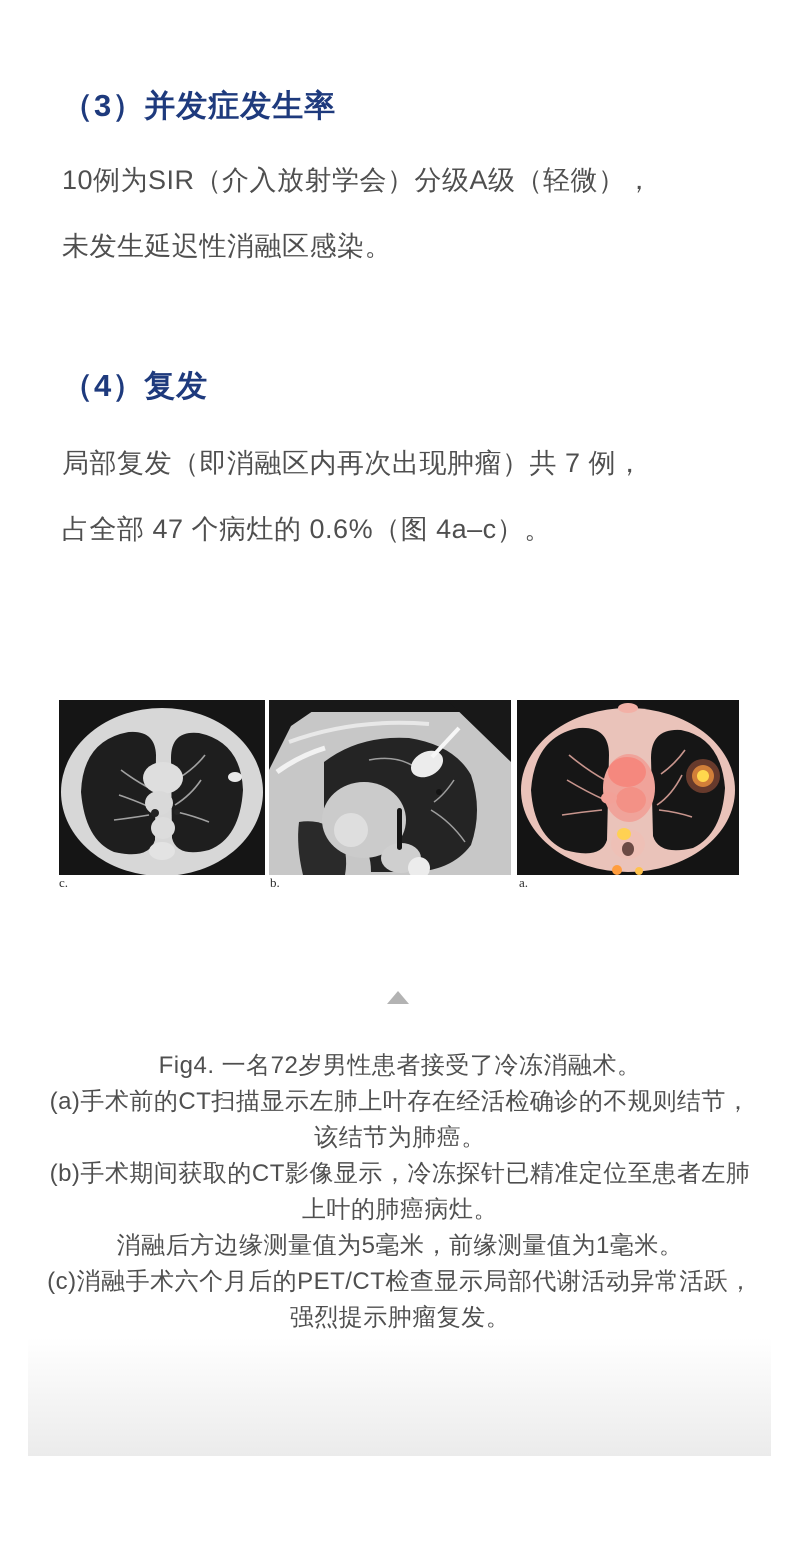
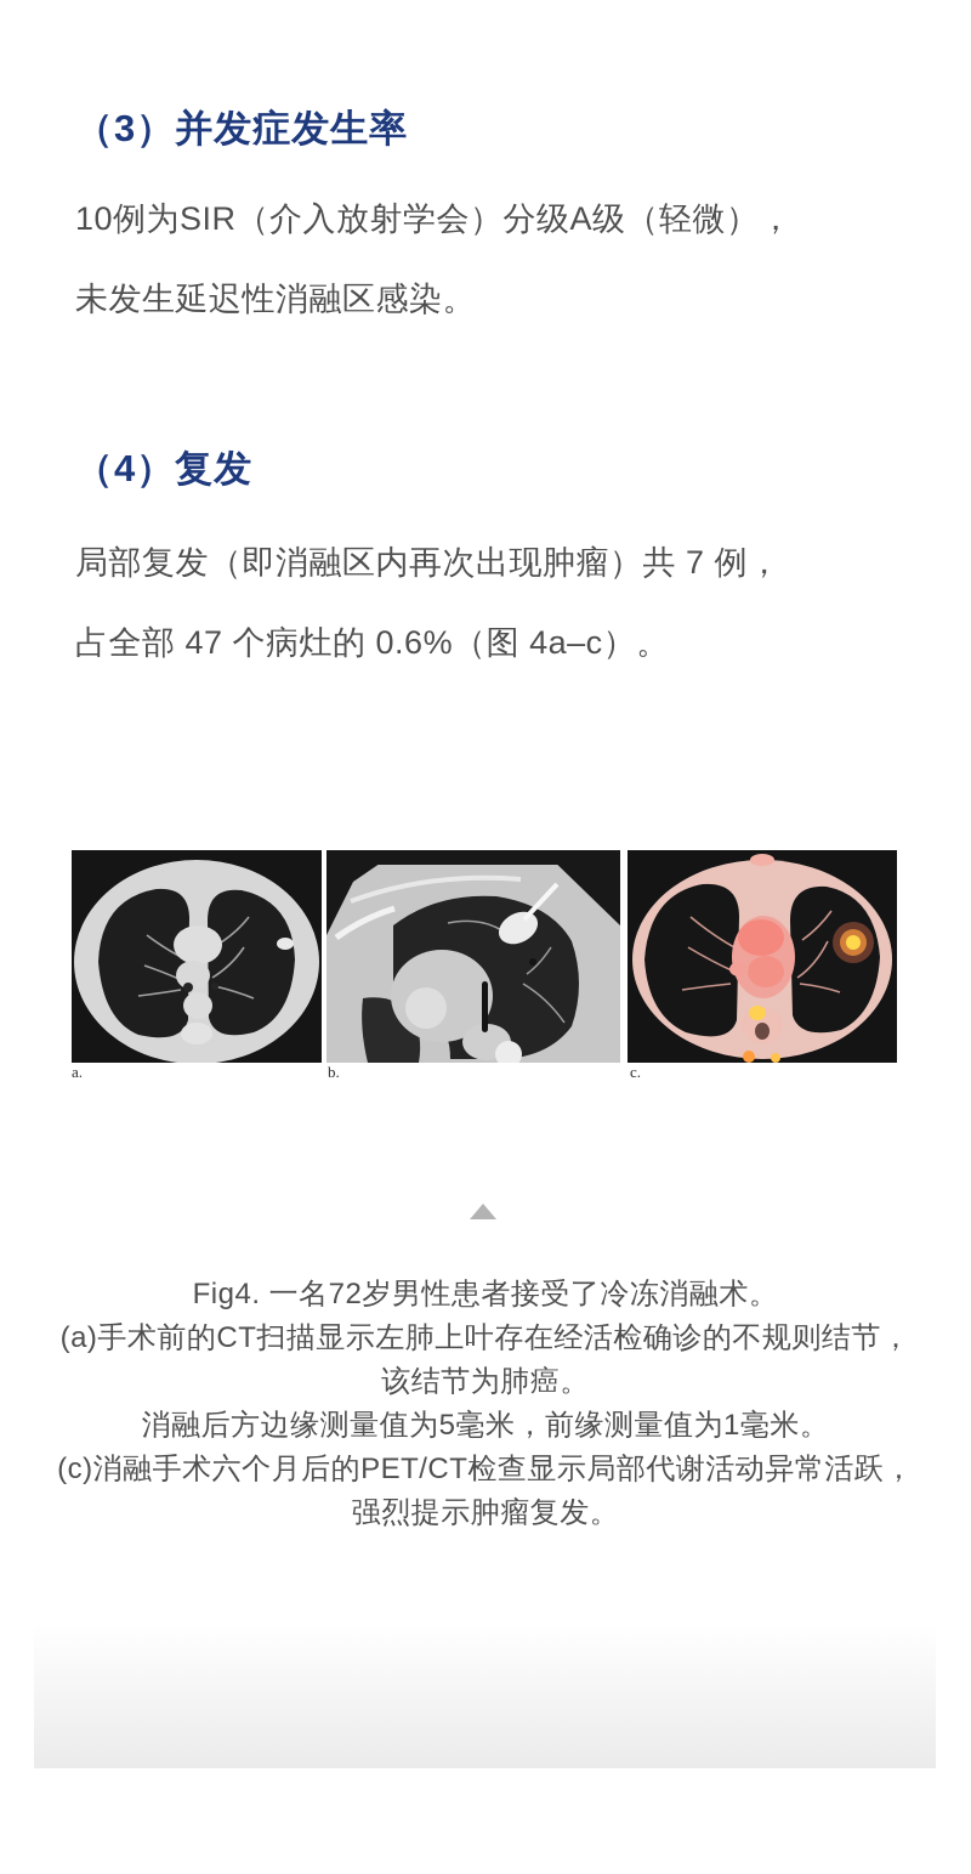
  （3）并发症发生率
  10例为SIR（介入放射学会）分级A级（轻微），
  未发生延迟性消融区感染。
  （4）复发
  局部复发（即消融区内再次出现肿瘤）共 7 例，
  占全部 47 个病灶的 0.6%（图 4a–c）。
- c.
+ a.
  b.
- a.
+ c.
  Fig4. 一名72岁男性患者接受了冷冻消融术。
  (a)手术前的CT扫描显示左肺上叶存在经活检确诊的不规则结节，
  该结节为肺癌。
- (b)手术期间获取的CT影像显示，冷冻探针已精准定位至患者左肺
- 上叶的肺癌病灶。
  消融后方边缘测量值为5毫米，前缘测量值为1毫米。
  (c)消融手术六个月后的PET/CT检查显示局部代谢活动异常活跃，
  强烈提示肿瘤复发。
